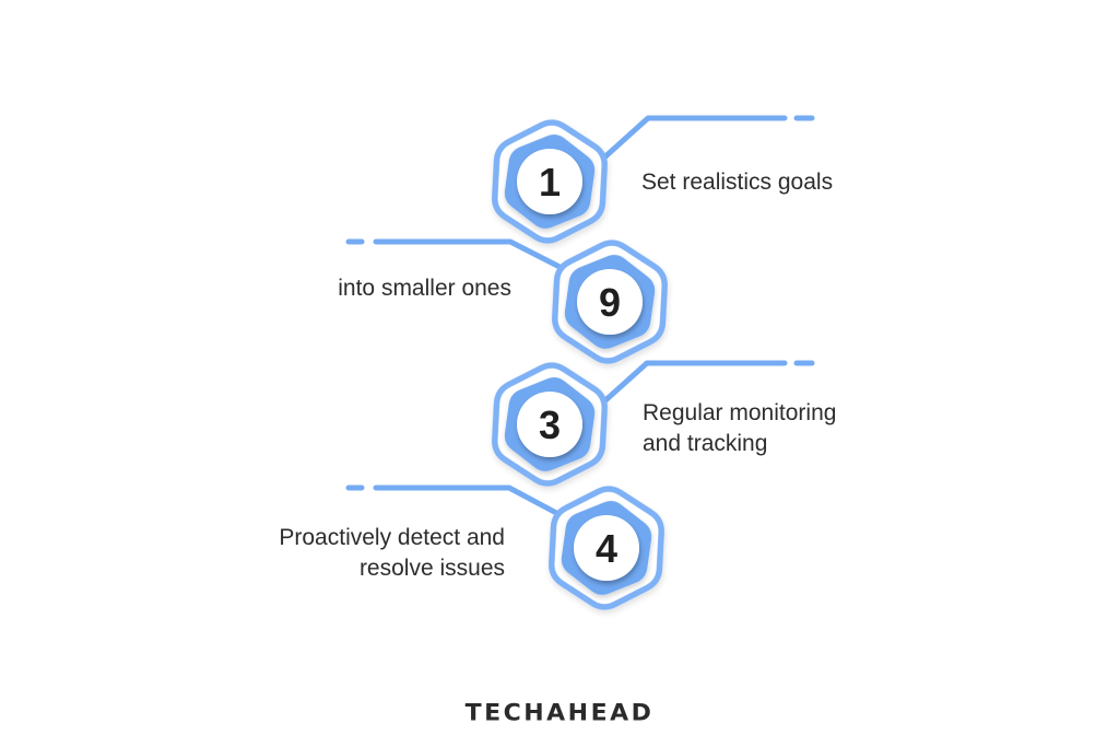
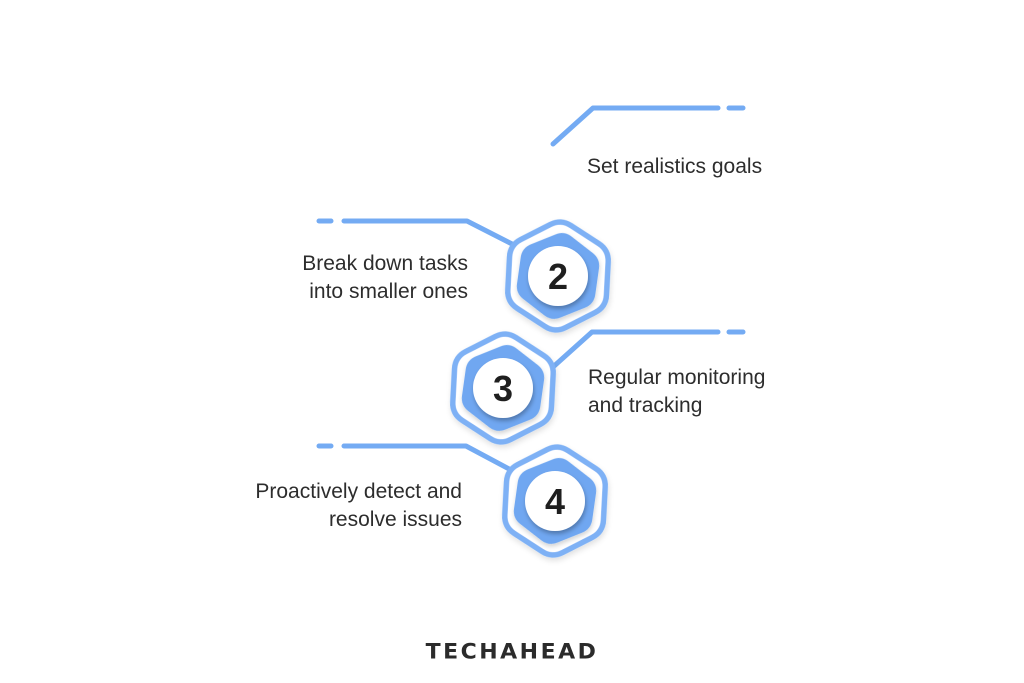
- 1
- 9
+ 2
  3
  4
  Set realistics goals
+ Break down tasks
  into smaller ones
  Regular monitoring
  and tracking
  Proactively detect and
  resolve issues
  TECHAHEAD
